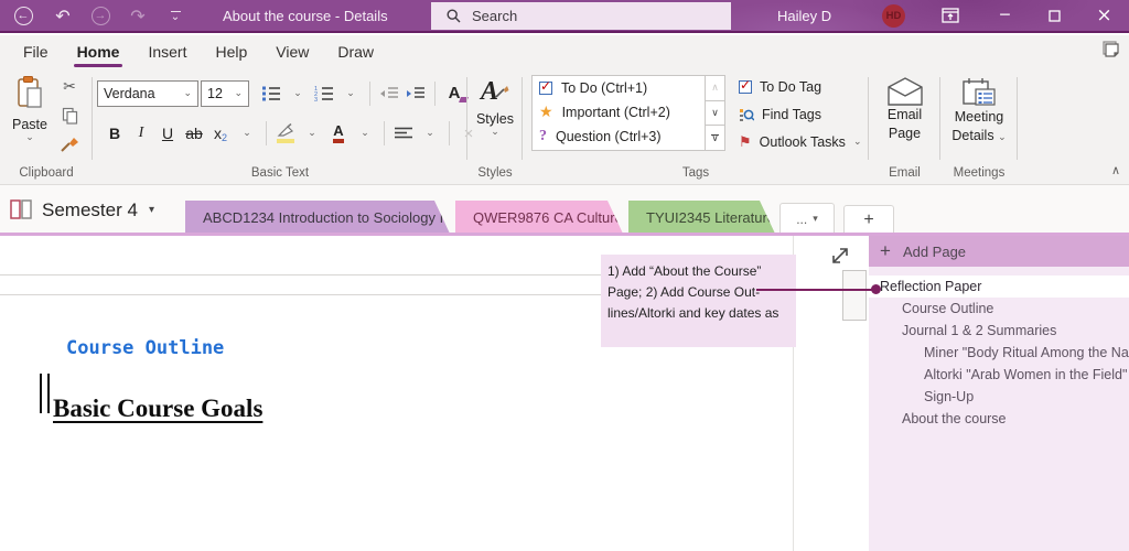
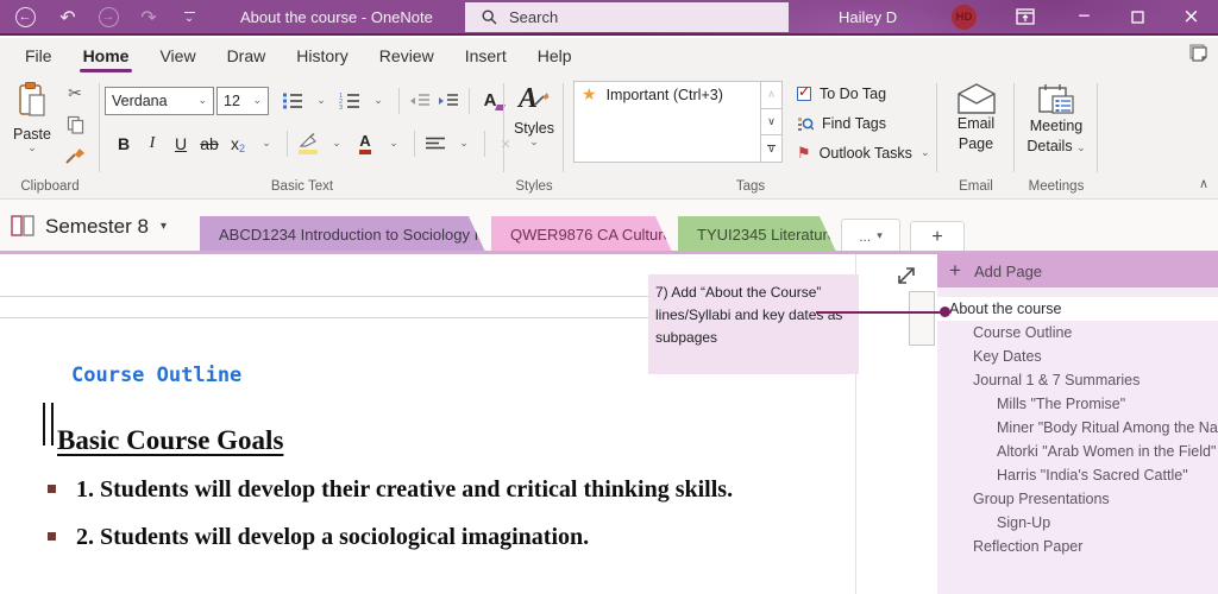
  ←
  ↶
  →
  ↷
  ⌄
- About the course - Details
+ About the course - OneNote
  Search
  Hailey D
  HD
  ─
  ×
  File
  Home
- Insert
+ View
- Help
+ Draw
+ History
+ Review
- View
+ Insert
- Draw
+ Help
  Paste
  ⌄
  ✂
  Clipboard
  Verdana
  ⌄
  12
  ⌄
  ⌄
  ⌄
  A
  B
  I
  U
  ab
  x
  2
  ⌄
  ⌄
  A
  ⌄
  ⌄
  Basic Text
  A
  Styles
  ⌄
  Styles
- To Do (Ctrl+1)
  ★
- Important (Ctrl+2)
+ Important (Ctrl+3)
- ?
- Question (Ctrl+3)
  ∧
  ∨
  ∨
  To Do Tag
  Find Tags
  ⚑
  Outlook Tasks
  ⌄
  Tags
  Email
  Page
  Email
  Meeting
  Details ⌄
  Meetings
  ∧
- Semester 4
+ Semester 8
  ▾
  ABCD1234 Introduction to Sociology I
  QWER9876 CA Cultur
  TYUI2345 Literatur
  ...
  ▾
  +
- 1) Add “About the Course”
+ 7) Add “About the Course”
- Page; 2) Add Course Out-
- lines/Altorki and key dates as
+ lines/Syllabi and key dates as
+ subpages
  Course Outline
  Basic Course Goals
+ 1. Students will develop their creative and critical thinking skills.
+ 2. Students will develop a sociological imagination.
  +
  Add Page
- Reflection Paper
+ About the course
  Course Outline
+ Key Dates
- Journal 1 & 2 Summaries
+ Journal 1 & 7 Summaries
+ Mills "The Promise"
  Miner "Body Ritual Among the Na
  Altorki "Arab Women in the Field"
+ Harris "India's Sacred Cattle"
+ Group Presentations
  Sign-Up
- About the course
+ Reflection Paper
